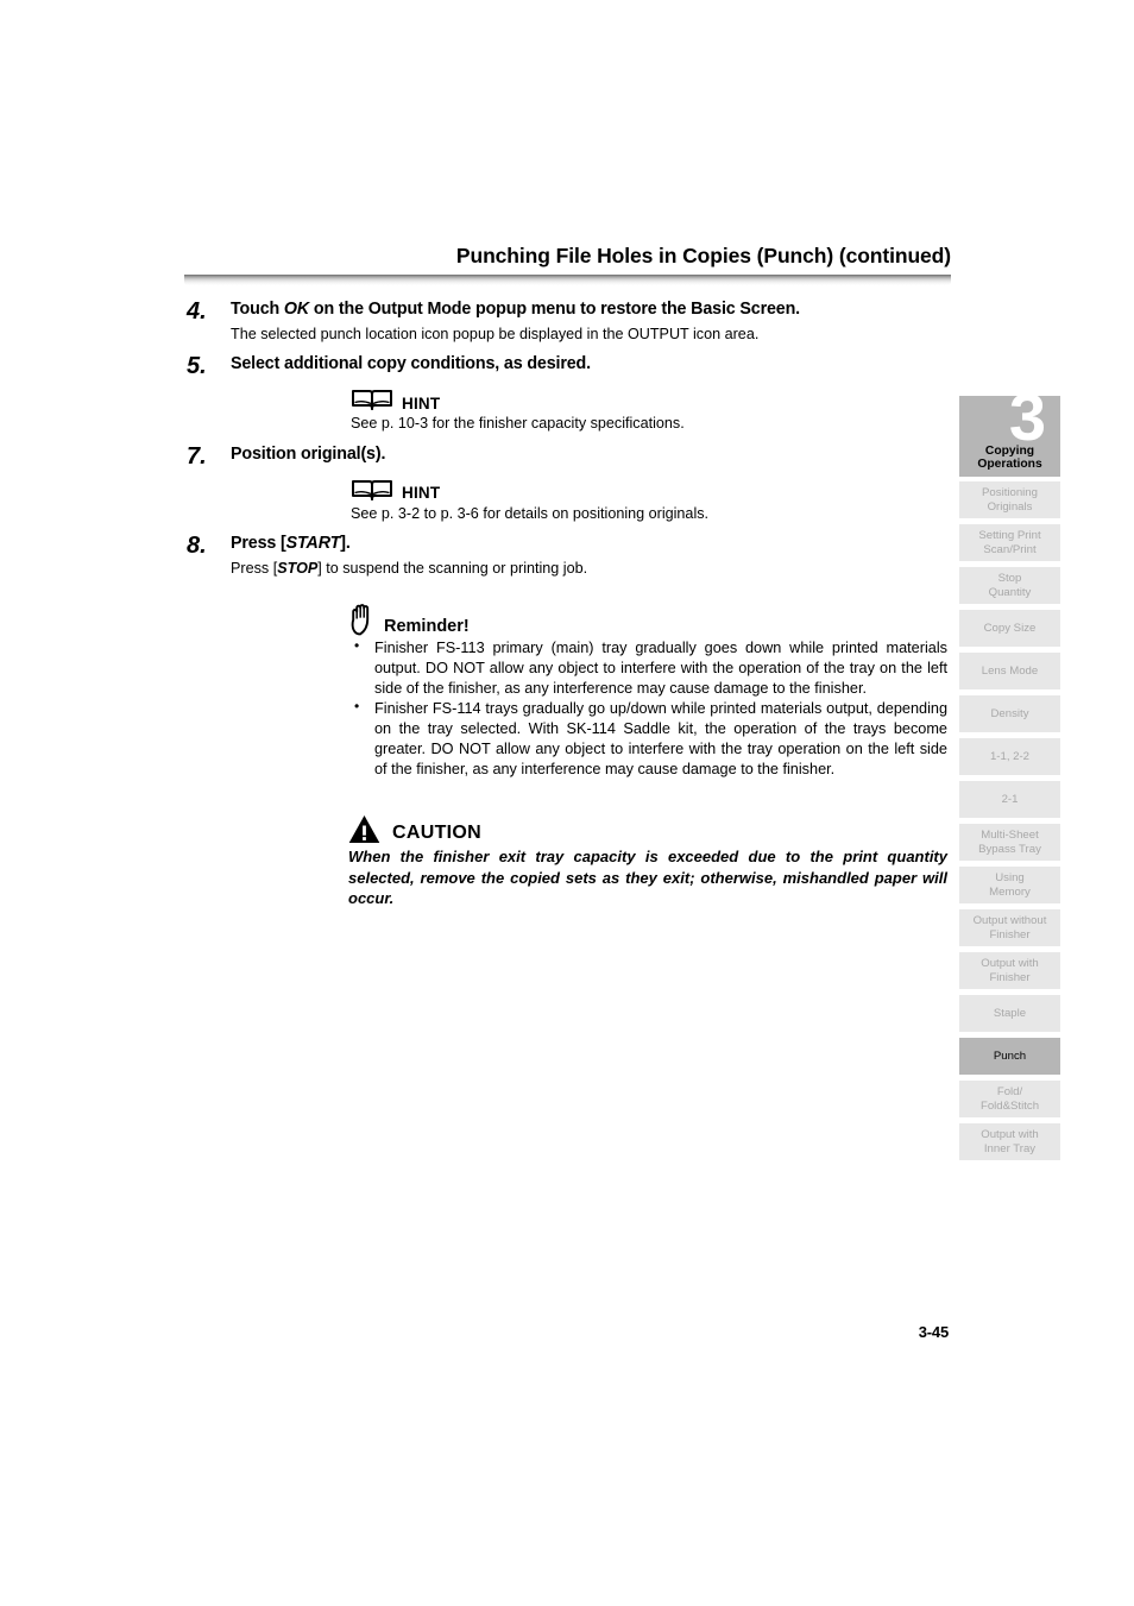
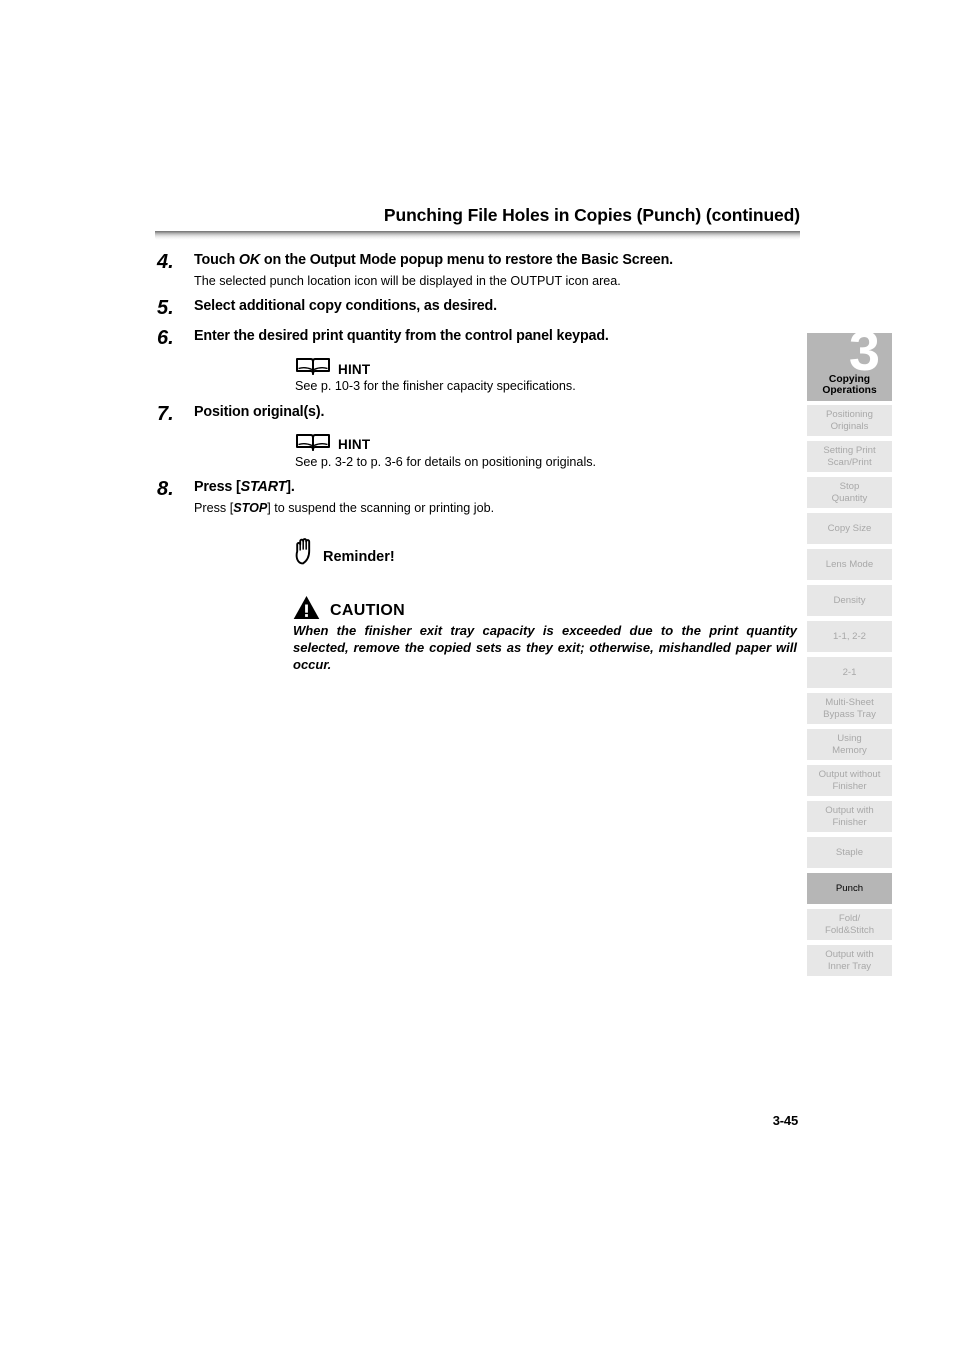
  Punching File Holes in Copies (Punch) (continued)
  4.
  Touch OK on the Output Mode popup menu to restore the Basic Screen.
- The selected punch location icon popup be displayed in the OUTPUT icon area.
+ The selected punch location icon will be displayed in the OUTPUT icon area.
  5.
  Select additional copy conditions, as desired.
+ 6.
+ Enter the desired print quantity from the control panel keypad.
  HINT
  See p. 10-3 for the finisher capacity specifications.
  7.
  Position original(s).
  HINT
  See p. 3-2 to p. 3-6 for details on positioning originals.
  8.
  Press [START].
  Press [STOP] to suspend the scanning or printing job.
  Reminder!
- Finisher FS-113 primary (main) tray gradually goes down while printed materials output. DO NOT allow any object to interfere with the operation of the tray on the left side of the finisher, as any interference may cause damage to the finisher.
- Finisher FS-114 trays gradually go up/down while printed materials output, depending on the tray selected. With SK-114 Saddle kit, the operation of the trays become greater. DO NOT allow any object to interfere with the tray operation on the left side of the finisher, as any interference may cause damage to the finisher.
  CAUTION
  When the finisher exit tray capacity is exceeded due to the print quantity selected, remove the copied sets as they exit; otherwise, mishandled paper will occur.
  3
  Copying
  Operations
  Positioning
  Originals
  Setting Print
  Scan/Print
  Stop
  Quantity
  Copy Size
  Lens Mode
  Density
  1-1, 2-2
  2-1
  Multi-Sheet
  Bypass Tray
  Using
  Memory
  Output without
  Finisher
  Output with
  Finisher
  Staple
  Punch
  Fold/
  Fold&Stitch
  Output with
  Inner Tray
  3-45
